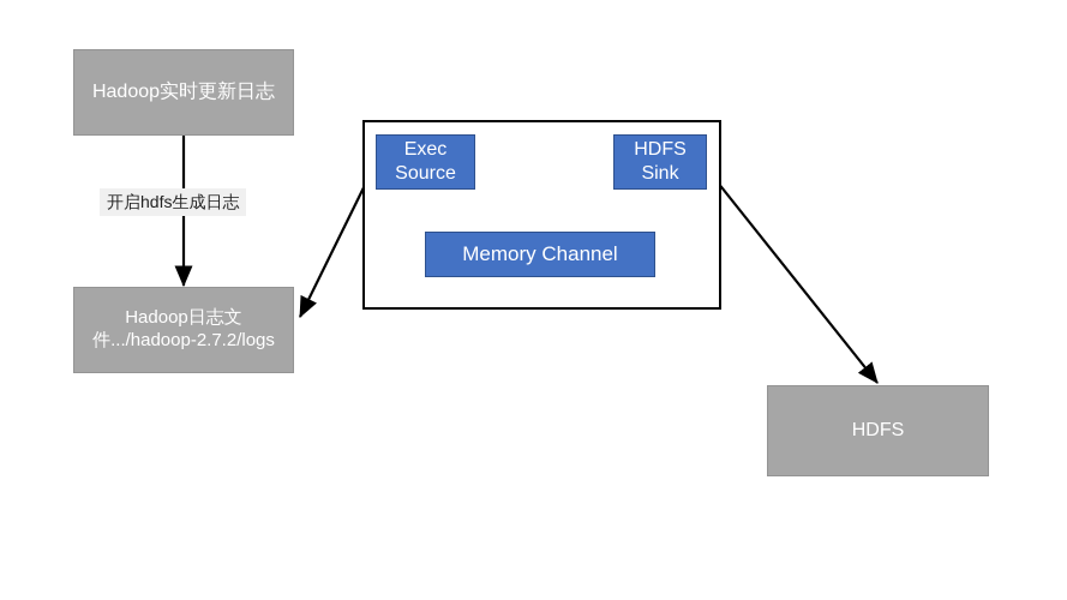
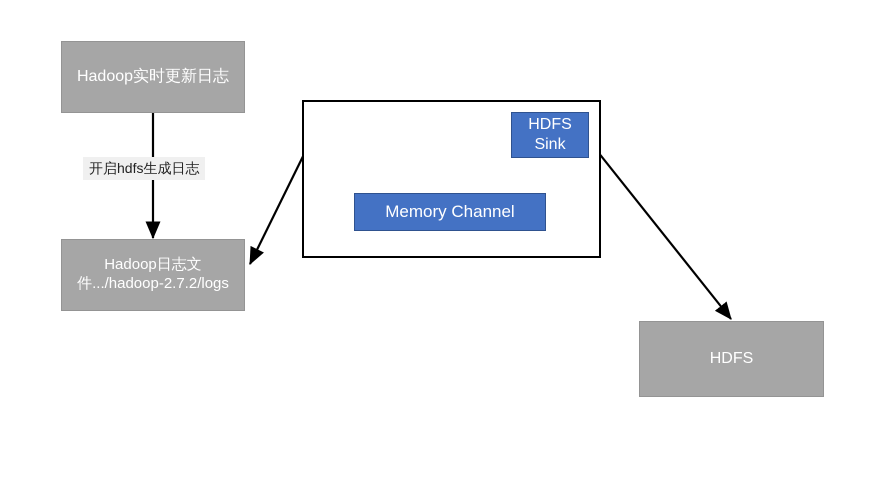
  Hadoop实时更新日志
  开启hdfs生成日志
  Hadoop日志文
  件.../hadoop-2.7.2/logs
- Exec
- Source
  HDFS
  Sink
  Memory Channel
  HDFS
